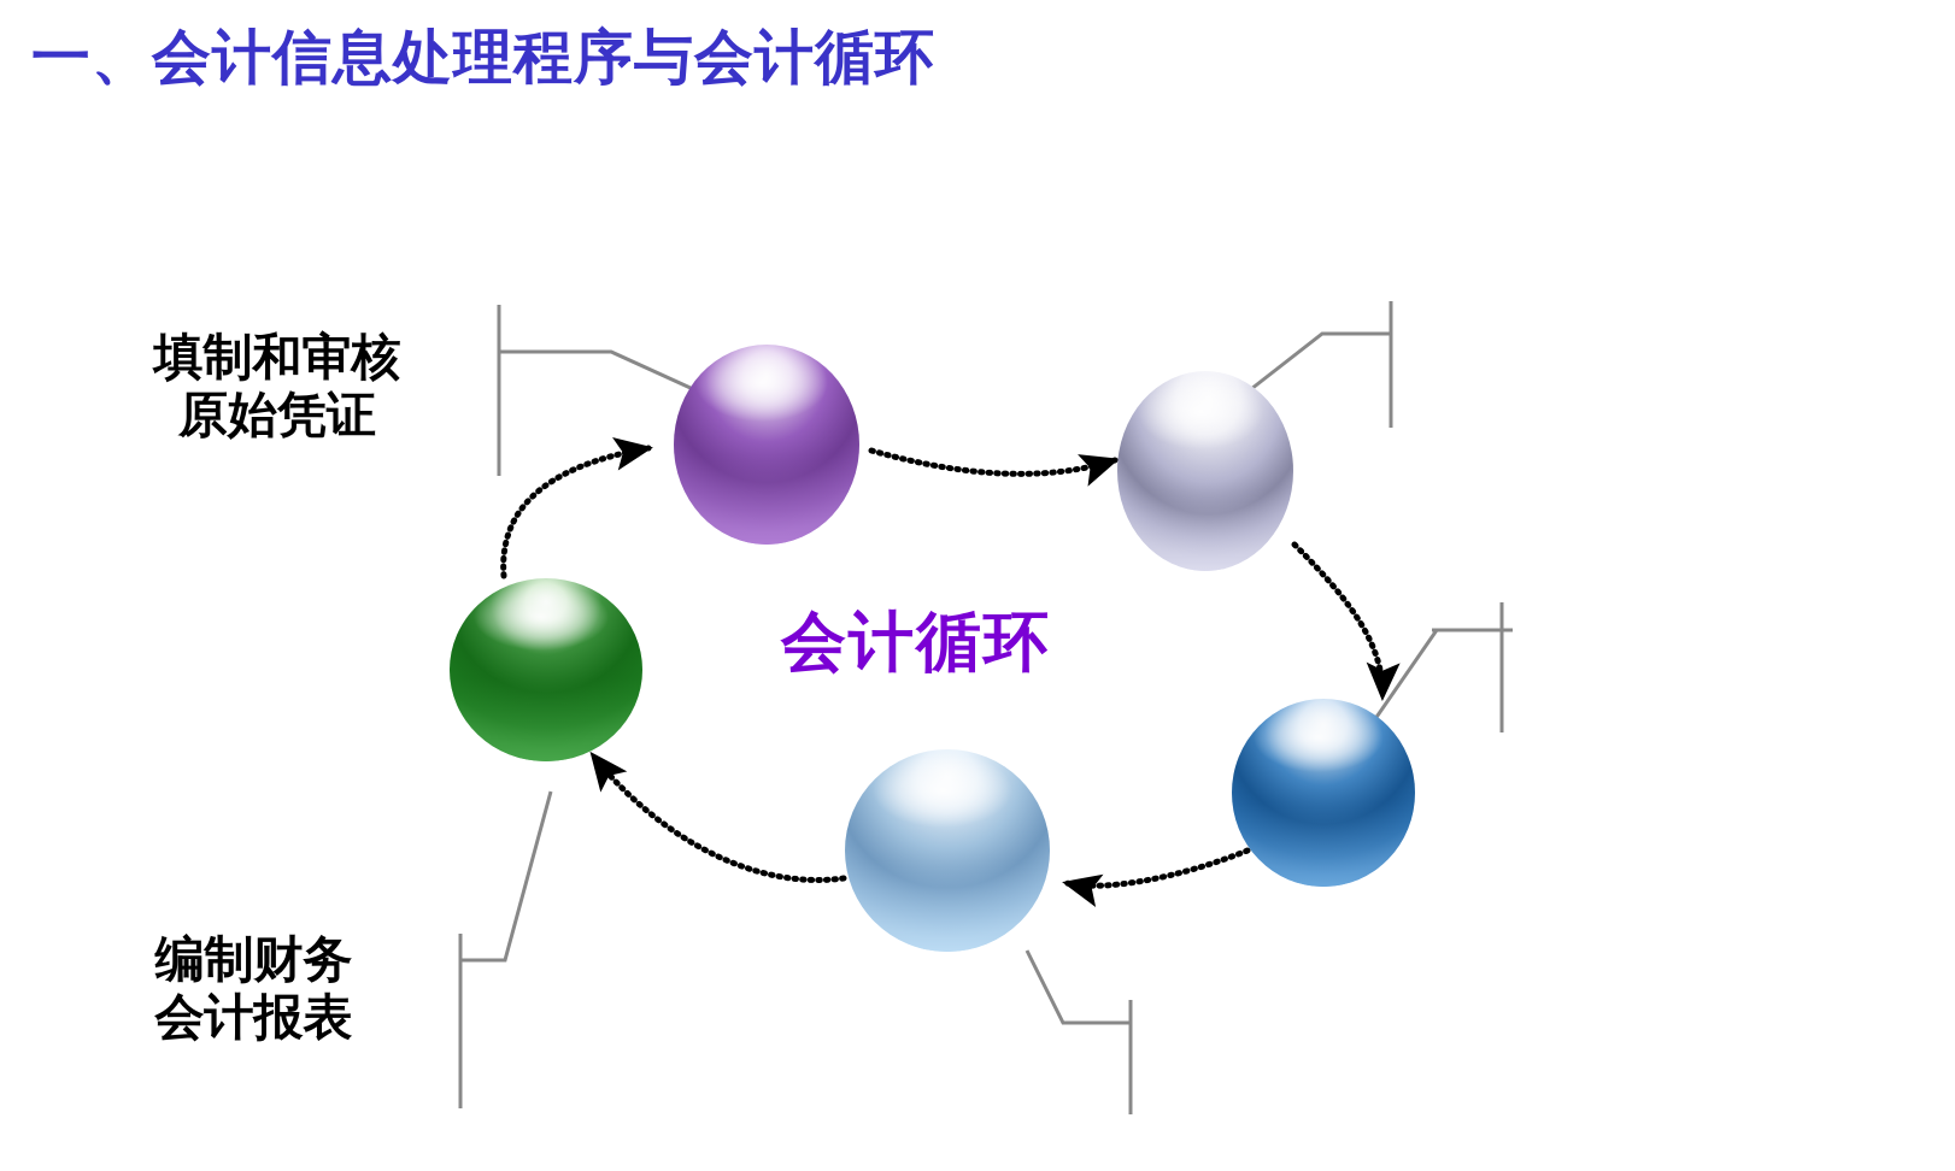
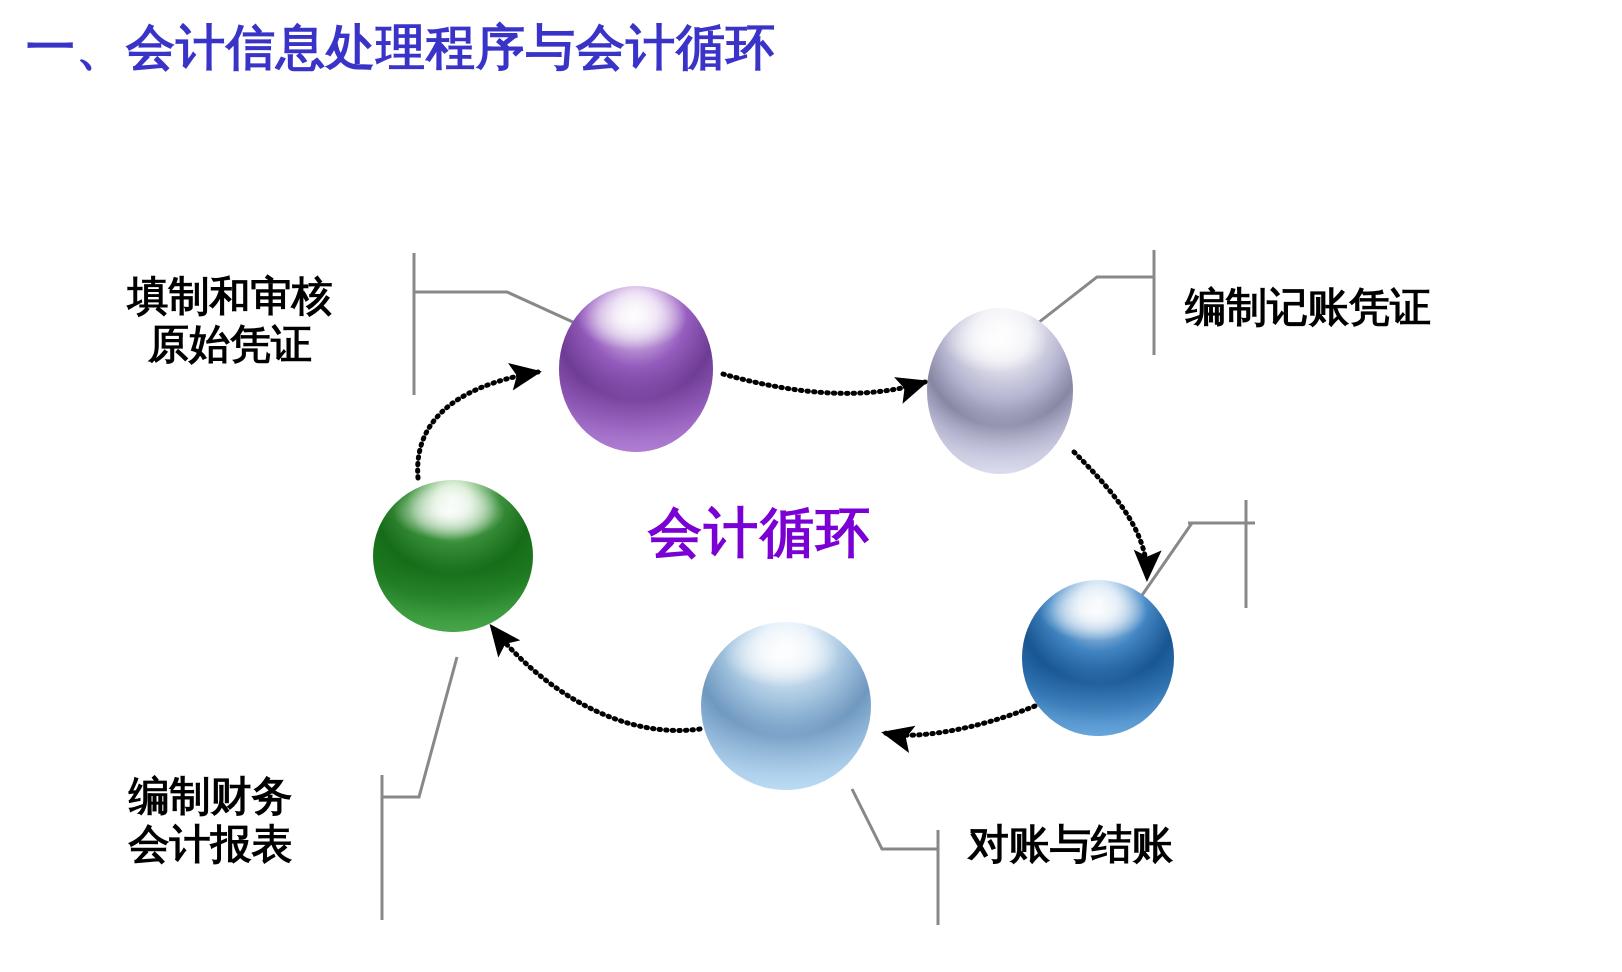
  一、会计信息处理程序与会计循环
  填制和审核
  原始凭证
+ 编制记账凭证
+ 对账与结账
  编制财务
  会计报表
  会计循环
